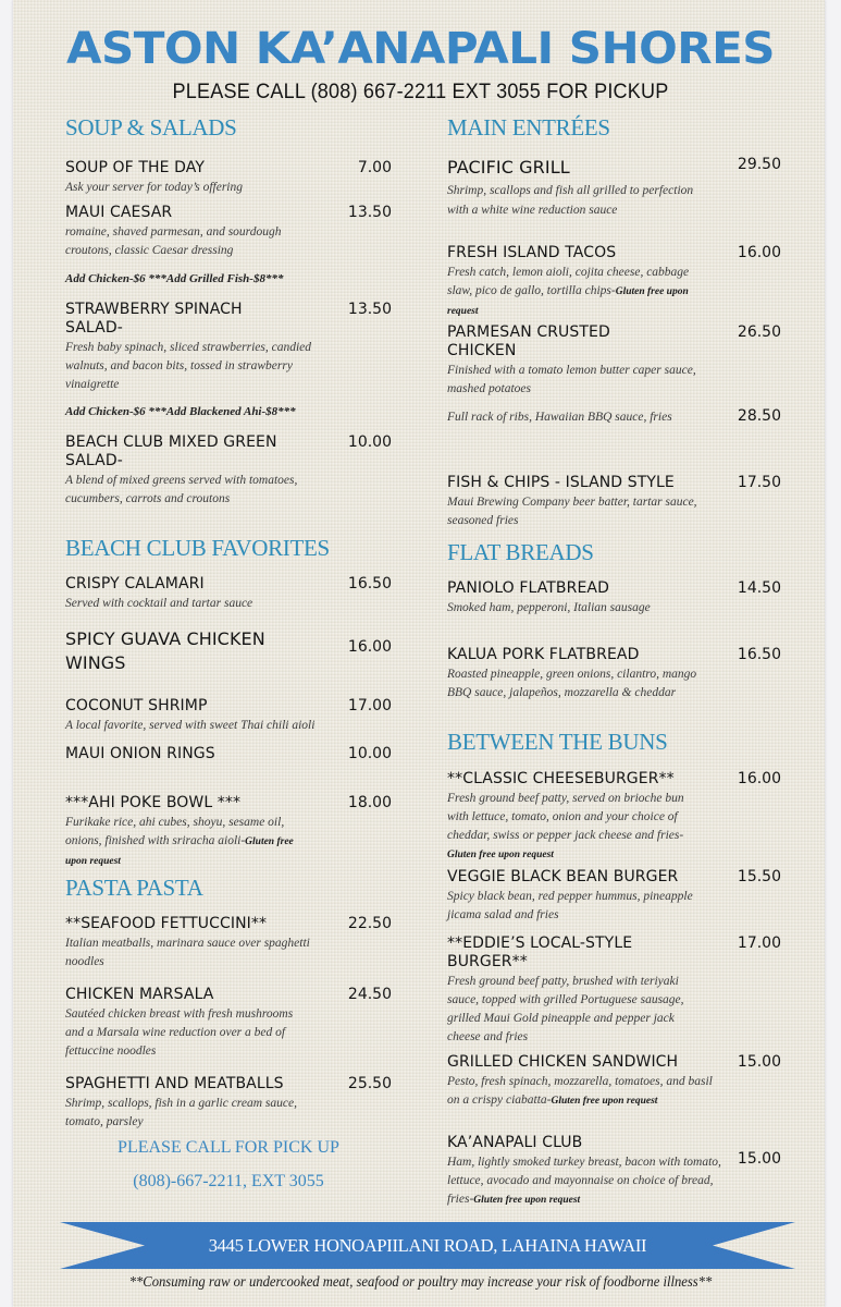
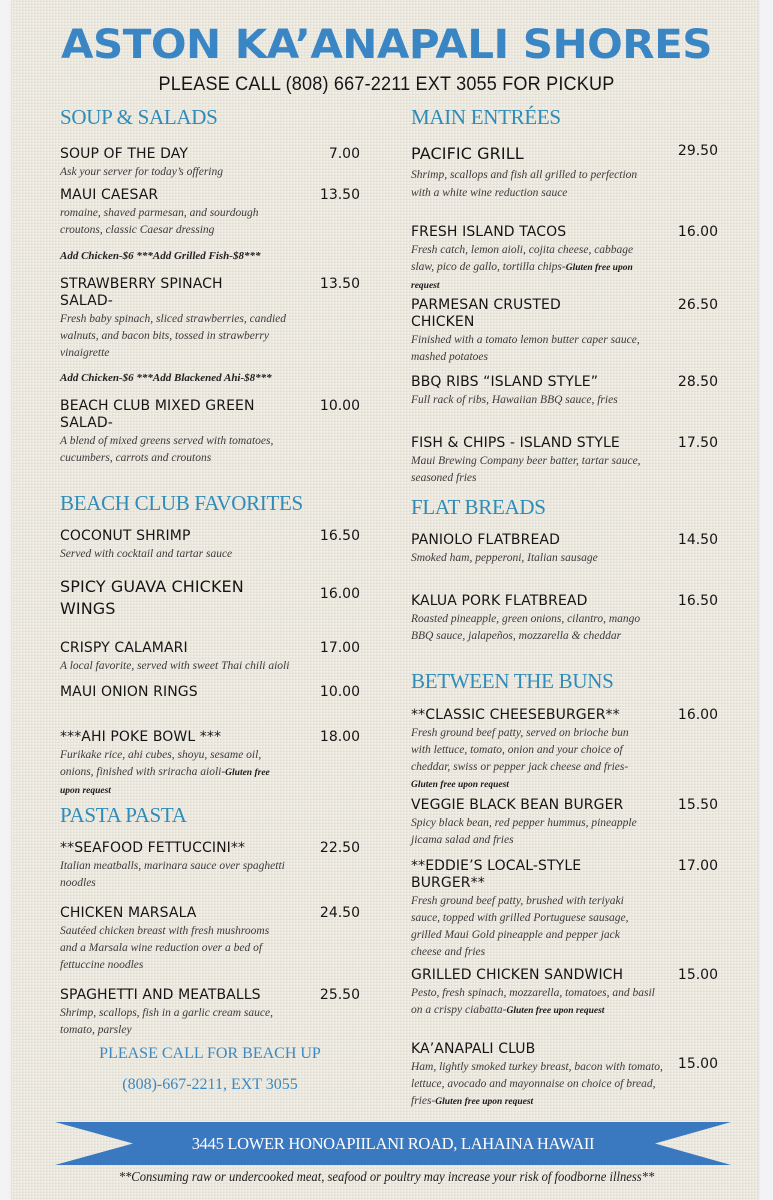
  ASTON KA’ANAPALI SHORES
  PLEASE CALL (808) 667-2211 EXT 3055 FOR PICKUP
  SOUP & SALADS
  SOUP OF THE DAY
  7.00
  Ask your server for today’s offering
  MAUI CAESAR
  13.50
  romaine, shaved parmesan, and sourdough croutons, classic Caesar dressing
  Add Chicken-$6 ***Add Grilled Fish-$8***
  STRAWBERRY SPINACH SALAD-
  13.50
  Fresh baby spinach, sliced strawberries, candied walnuts, and bacon bits, tossed in strawberry vinaigrette
  Add Chicken-$6 ***Add Blackened Ahi-$8***
  BEACH CLUB MIXED GREEN SALAD-
  10.00
  A blend of mixed greens served with tomatoes, cucumbers, carrots and croutons
  BEACH CLUB FAVORITES
- CRISPY CALAMARI
+ COCONUT SHRIMP
  16.50
  Served with cocktail and tartar sauce
  SPICY GUAVA CHICKEN WINGS
  16.00
- COCONUT SHRIMP
+ CRISPY CALAMARI
  17.00
  A local favorite, served with sweet Thai chili aioli
  MAUI ONION RINGS
  10.00
  ***AHI POKE BOWL ***
  18.00
  Furikake rice, ahi cubes, shoyu, sesame oil, onions, finished with sriracha aioli-Gluten free upon request
  PASTA PASTA
  **SEAFOOD FETTUCCINI**
  22.50
  Italian meatballs, marinara sauce over spaghetti noodles
  CHICKEN MARSALA
  24.50
  Sautéed chicken breast with fresh mushrooms and a Marsala wine reduction over a bed of fettuccine noodles
  SPAGHETTI AND MEATBALLS
  25.50
  Shrimp, scallops, fish in a garlic cream sauce, tomato, parsley
- PLEASE CALL FOR PICK UP
+ PLEASE CALL FOR BEACH UP
  (808)-667-2211, EXT 3055
  MAIN ENTRÉES
  PACIFIC GRILL
  29.50
  Shrimp, scallops and fish all grilled to perfection with a white wine reduction sauce
  FRESH ISLAND TACOS
  16.00
  Fresh catch, lemon aioli, cojita cheese, cabbage slaw, pico de gallo, tortilla chips-Gluten free upon request
  PARMESAN CRUSTED CHICKEN
  26.50
  Finished with a tomato lemon butter caper sauce, mashed potatoes
+ BBQ RIBS “ISLAND STYLE”
  28.50
  Full rack of ribs, Hawaiian BBQ sauce, fries
  FISH & CHIPS - ISLAND STYLE
  17.50
  Maui Brewing Company beer batter, tartar sauce, seasoned fries
  FLAT BREADS
  PANIOLO FLATBREAD
  14.50
  Smoked ham, pepperoni, Italian sausage
  KALUA PORK FLATBREAD
  16.50
  Roasted pineapple, green onions, cilantro, mango BBQ sauce, jalapeños, mozzarella & cheddar
  BETWEEN THE BUNS
  **CLASSIC CHEESEBURGER**
  16.00
  Fresh ground beef patty, served on brioche bun with lettuce, tomato, onion and your choice of cheddar, swiss or pepper jack cheese and fries-
  Gluten free upon request
  VEGGIE BLACK BEAN BURGER
  15.50
  Spicy black bean, red pepper hummus, pineapple jicama salad and fries
  **EDDIE’S LOCAL-STYLE BURGER**
  17.00
  Fresh ground beef patty, brushed with teriyaki sauce, topped with grilled Portuguese sausage, grilled Maui Gold pineapple and pepper jack cheese and fries
  GRILLED CHICKEN SANDWICH
  15.00
  Pesto, fresh spinach, mozzarella, tomatoes, and basil on a crispy ciabatta-Gluten free upon request
  KA’ANAPALI CLUB
  15.00
  Ham, lightly smoked turkey breast, bacon with tomato, lettuce, avocado and mayonnaise on choice of bread, fries-Gluten free upon request
  3445 LOWER HONOAPIILANI ROAD, LAHAINA HAWAII
  **Consuming raw or undercooked meat, seafood or poultry may increase your risk of foodborne illness**
